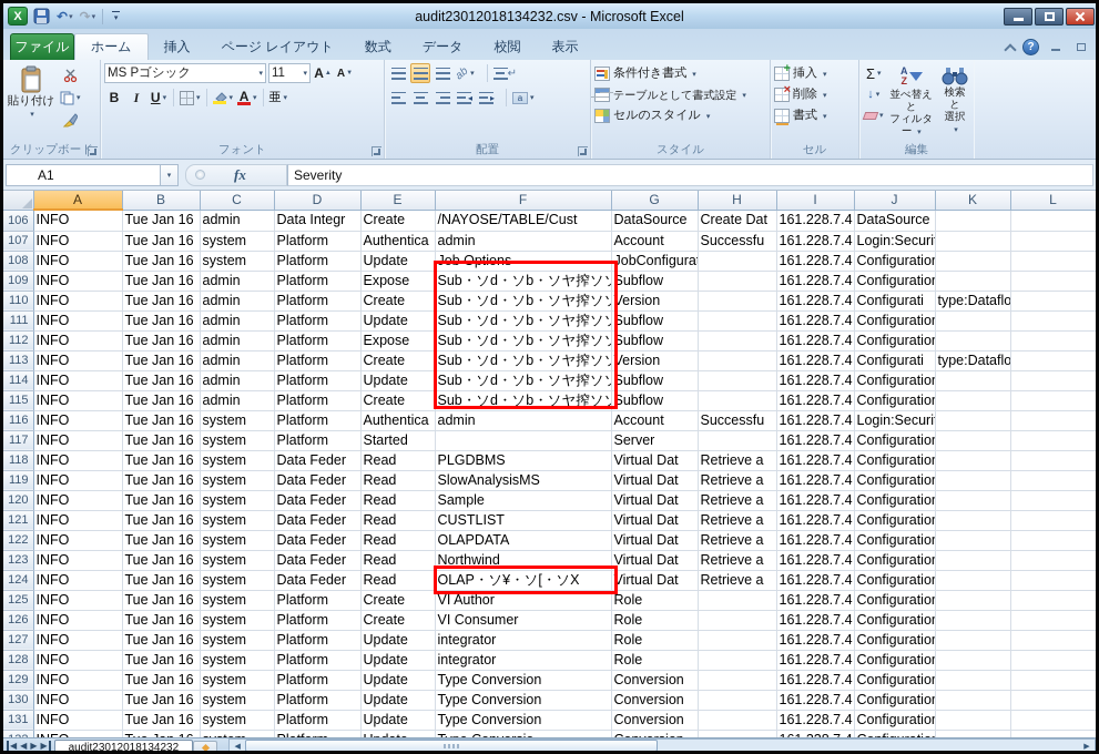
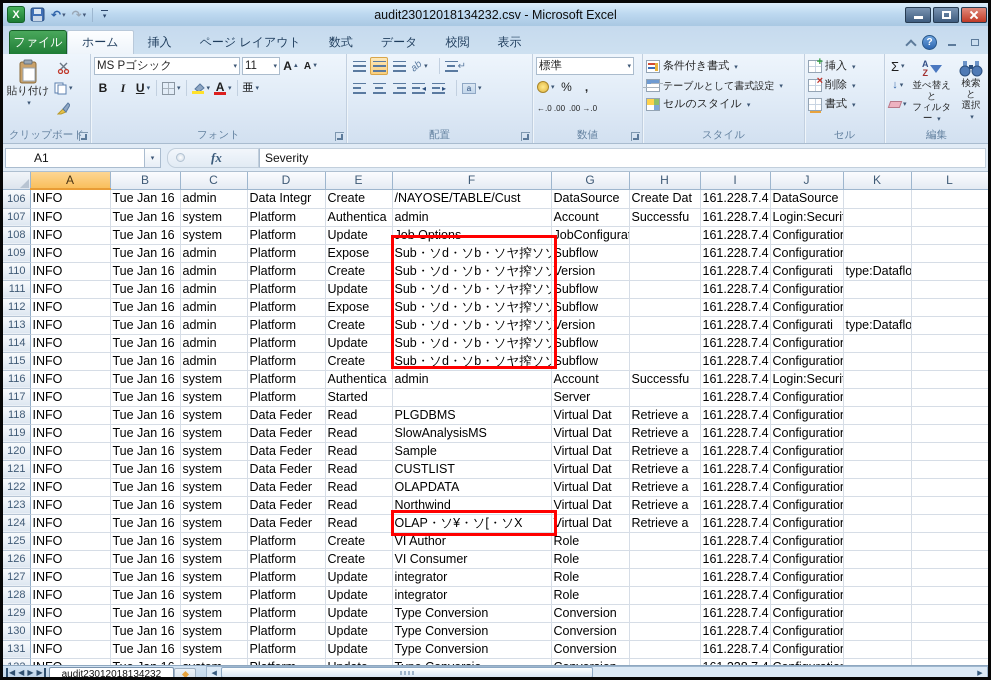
  audit23012018134232.csv - Microsoft Excel
  X
  ↶
  ↷
  ファイル
  ホーム
  挿入
  ページ レイアウト
  数式
  データ
  校閲
  表示
  ?
  貼り付け
  クリップボード
  MS Pゴシック
  11
  A
  A
  B
  I
  U
  A
  亜
  フォント
  ↵
  ◂
  ▸
  a
  配置
+ 標準
+ %
+ ,
+ ←.0 .00
+ .00 →.0
+ 数値
  条件付き書式
  テーブルとして書式設定
  セルのスタイル
  スタイル
  挿入
  削除
  書式
  セル
  Σ
  ↓
  A
  Z
  並べ替えと
  フィルター
  検索と
  編集
  A1
  fx
  Severity
  	A	B	C	D	E	F	G	H	I	J	K	L
  106	INFO	Tue Jan 16	admin	Data Integr	Create	/NAYOSE/TABLE/Cust	DataSource	Create Dat	161.228.7.4	DataSource
  107	INFO	Tue Jan 16	system	Platform	Authentica	admin	Account	Successfu	161.228.7.4	Login:Securi
  108	INFO	Tue Jan 16	system	Platform	Update	Job Options	JobConfigura		161.228.7.4	Configuratio
  109	INFO	Tue Jan 16	admin	Platform	Expose	Sub・ソd・ソb・ソヤ搾ソ	Subflow		161.228.7.4	Configuratio
  110	INFO	Tue Jan 16	admin	Platform	Create	Sub・ソd・ソb・ソヤ搾ソ	Version		161.228.7.4	Configurati	type:Dataflo
  111	INFO	Tue Jan 16	admin	Platform	Update	Sub・ソd・ソb・ソヤ搾ソ	Subflow		161.228.7.4	Configuratio
  112	INFO	Tue Jan 16	admin	Platform	Expose	Sub・ソd・ソb・ソヤ搾ソ	Subflow		161.228.7.4	Configuratio
  113	INFO	Tue Jan 16	admin	Platform	Create	Sub・ソd・ソb・ソヤ搾ソ	Version		161.228.7.4	Configurati	type:Dataflo
  114	INFO	Tue Jan 16	admin	Platform	Update	Sub・ソd・ソb・ソヤ搾ソ	Subflow		161.228.7.4	Configuratio
  115	INFO	Tue Jan 16	admin	Platform	Create	Sub・ソd・ソb・ソヤ搾ソ	Subflow		161.228.7.4	Configuratio
  116	INFO	Tue Jan 16	system	Platform	Authentica	admin	Account	Successfu	161.228.7.4	Login:Securi
  117	INFO	Tue Jan 16	system	Platform	Started		Server		161.228.7.4	Configuratio
  118	INFO	Tue Jan 16	system	Data Feder	Read	PLGDBMS	Virtual Dat	Retrieve a	161.228.7.4	Configuratio
  119	INFO	Tue Jan 16	system	Data Feder	Read	SlowAnalysisMS	Virtual Dat	Retrieve a	161.228.7.4	Configuratio
  120	INFO	Tue Jan 16	system	Data Feder	Read	Sample	Virtual Dat	Retrieve a	161.228.7.4	Configuratio
  121	INFO	Tue Jan 16	system	Data Feder	Read	CUSTLIST	Virtual Dat	Retrieve a	161.228.7.4	Configuratio
  122	INFO	Tue Jan 16	system	Data Feder	Read	OLAPDATA	Virtual Dat	Retrieve a	161.228.7.4	Configuratio
  123	INFO	Tue Jan 16	system	Data Feder	Read	Northwind	Virtual Dat	Retrieve a	161.228.7.4	Configuratio
  124	INFO	Tue Jan 16	system	Data Feder	Read	OLAP・ソ¥・ソ[・ソX	Virtual Dat	Retrieve a	161.228.7.4	Configuratio
  125	INFO	Tue Jan 16	system	Platform	Create	VI Author	Role		161.228.7.4	Configuratio
  126	INFO	Tue Jan 16	system	Platform	Create	VI Consumer	Role		161.228.7.4	Configuratio
  127	INFO	Tue Jan 16	system	Platform	Update	integrator	Role		161.228.7.4	Configuratio
  128	INFO	Tue Jan 16	system	Platform	Update	integrator	Role		161.228.7.4	Configuratio
  129	INFO	Tue Jan 16	system	Platform	Update	Type Conversion	Conversion		161.228.7.4	Configuratio
  130	INFO	Tue Jan 16	system	Platform	Update	Type Conversion	Conversion		161.228.7.4	Configuratio
  131	INFO	Tue Jan 16	system	Platform	Update	Type Conversion	Conversion		161.228.7.4	Configuratio
  ◀
  ◀
  ▶
  ▶
  audit23012018134232
